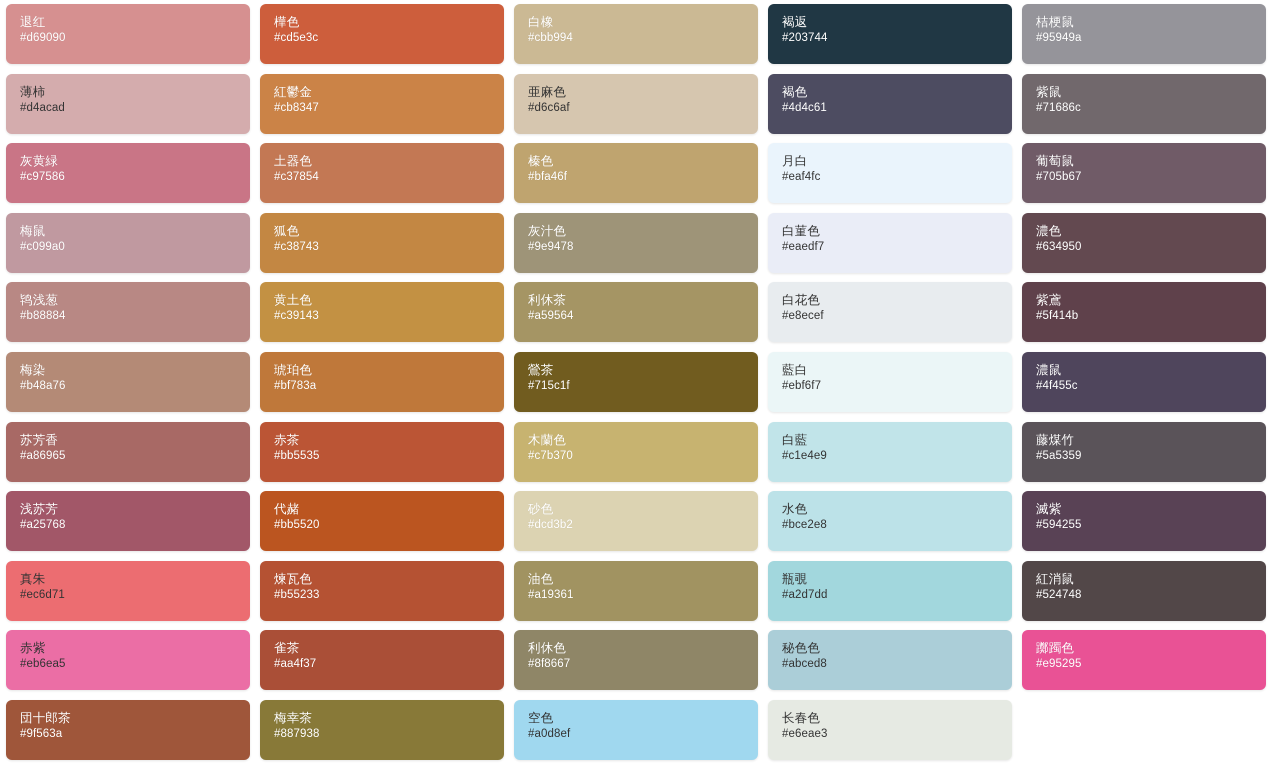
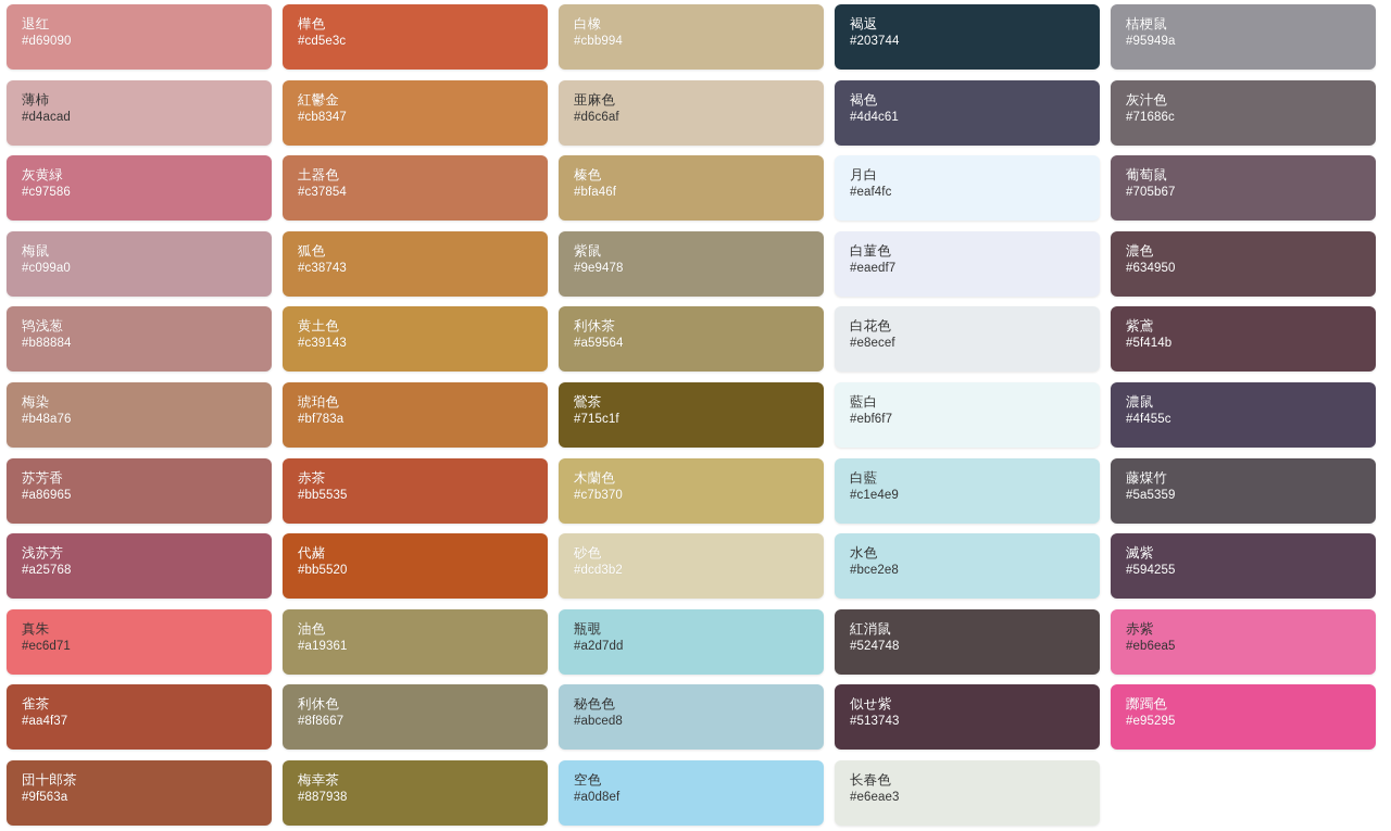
  退红
  #d69090
  樺色
  #cd5e3c
  白橡
  #cbb994
  褐返
  #203744
  桔梗鼠
  #95949a
  薄柿
  #d4acad
  紅鬱金
  #cb8347
  亜麻色
  #d6c6af
  褐色
  #4d4c61
- 紫鼠
+ 灰汁色
  #71686c
  灰黄緑
  #c97586
  土器色
  #c37854
  榛色
  #bfa46f
  月白
  #eaf4fc
  葡萄鼠
  #705b67
  梅鼠
  #c099a0
  狐色
  #c38743
- 灰汁色
+ 紫鼠
  #9e9478
  白菫色
  #eaedf7
  濃色
  #634950
  鸨浅葱
  #b88884
  黄土色
  #c39143
  利休茶
  #a59564
  白花色
  #e8ecef
  紫鳶
  #5f414b
  梅染
  #b48a76
  琥珀色
  #bf783a
  鶯茶
  #715c1f
  藍白
  #ebf6f7
  濃鼠
  #4f455c
  苏芳香
  #a86965
  赤茶
  #bb5535
  木蘭色
  #c7b370
  白藍
  #c1e4e9
  藤煤竹
  #5a5359
  浅苏芳
  #a25768
  代赭
  #bb5520
  砂色
  #dcd3b2
  水色
  #bce2e8
  滅紫
  #594255
  真朱
  #ec6d71
- 煉瓦色
- #b55233
  油色
  #a19361
  瓶覗
  #a2d7dd
  紅消鼠
  #524748
  赤紫
  #eb6ea5
  雀茶
  #aa4f37
  利休色
  #8f8667
  秘色色
  #abced8
+ 似せ紫
+ #513743
  躑躅色
  #e95295
  団十郎茶
  #9f563a
  梅幸茶
  #887938
  空色
  #a0d8ef
  长春色
  #e6eae3
